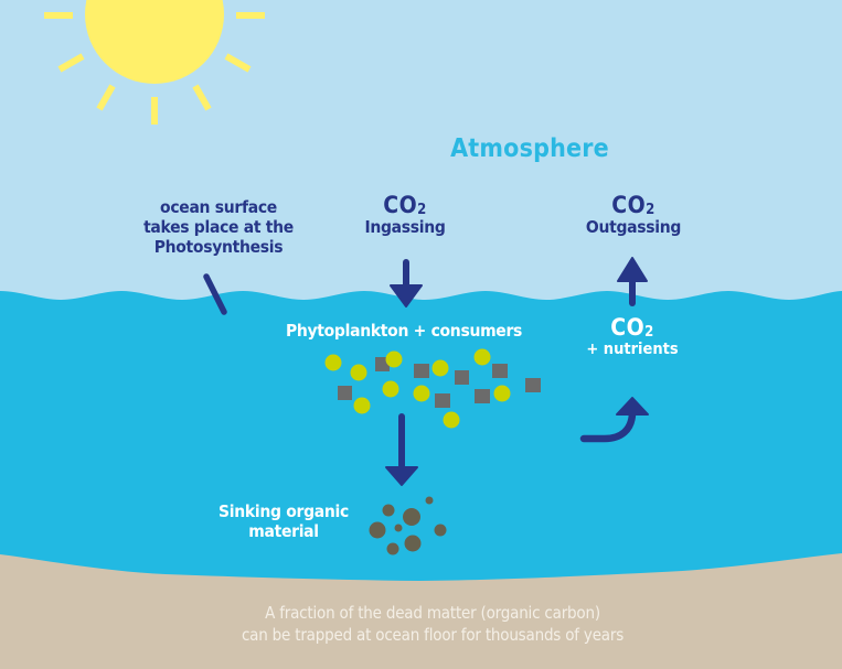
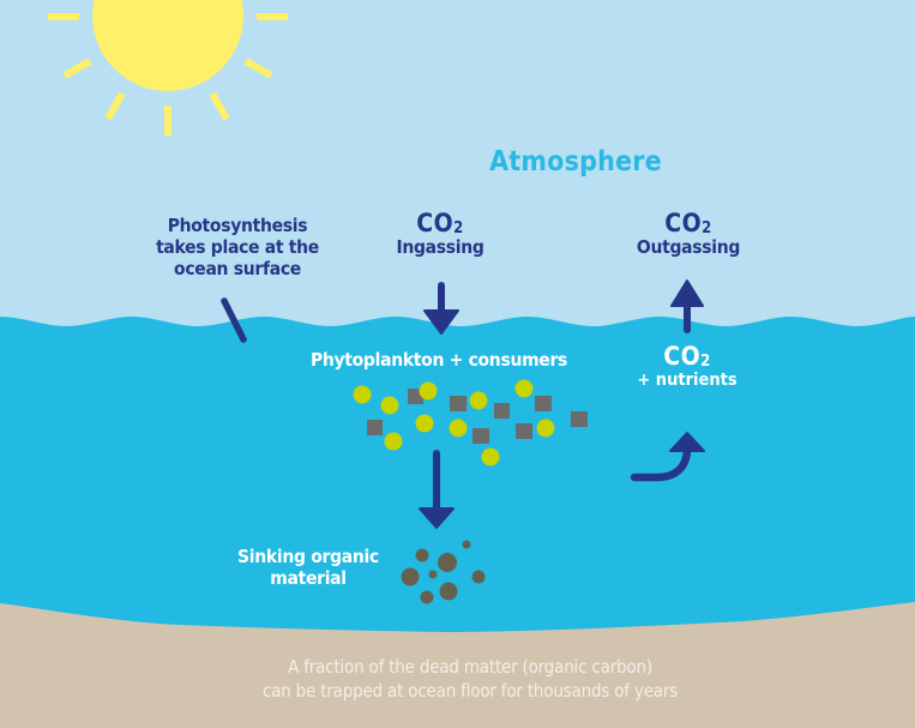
  Atmosphere
- ocean surface
+ Photosynthesis
  takes place at the
- Photosynthesis
+ ocean surface
  CO2
  Ingassing
  CO2
  Outgassing
  Phytoplankton + consumers
  CO2
  + nutrients
  Sinking organic
  material
  A fraction of the dead matter (organic carbon)
  can be trapped at ocean floor for thousands of years
